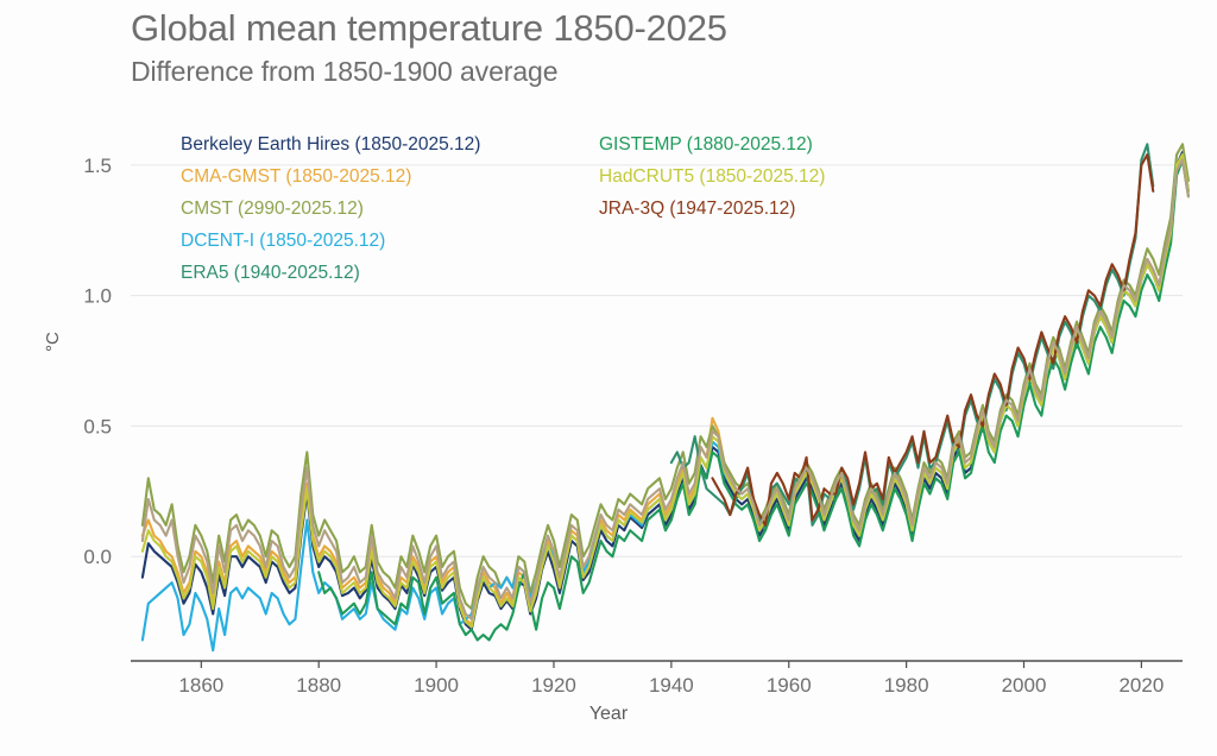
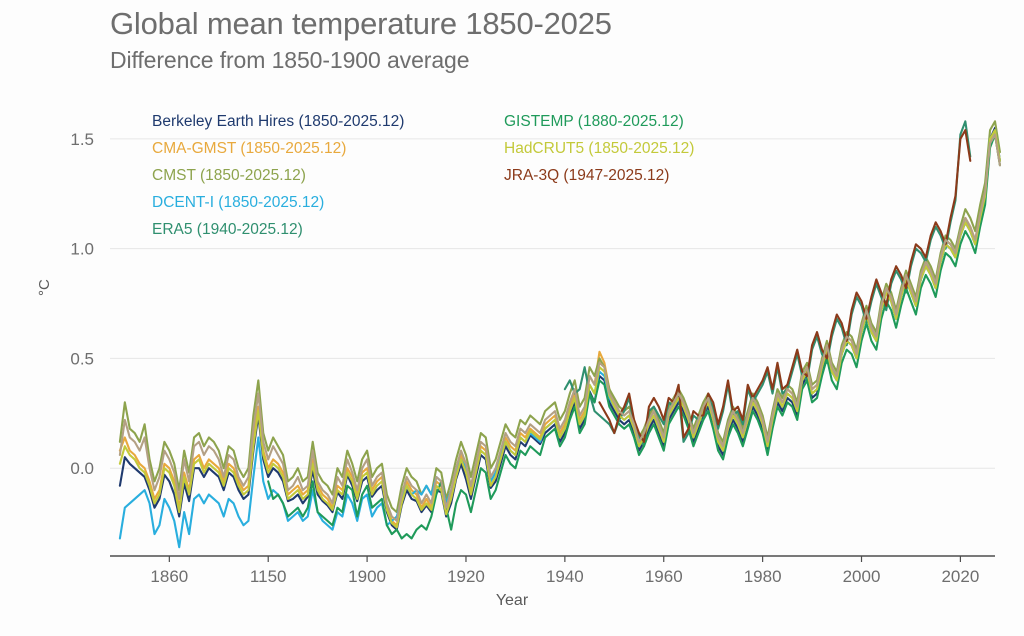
  Global mean temperature 1850-2025
  Difference from 1850-1900 average
  0.0
  0.5
  1.0
  1.5
  1860
- 1880
+ 1150
  1900
  1920
  1940
  1960
  1980
  2000
  2020
  Berkeley Earth Hires (1850-2025.12)
  CMA-GMST (1850-2025.12)
- CMST (2990-2025.12)
+ CMST (1850-2025.12)
  DCENT-I (1850-2025.12)
  ERA5 (1940-2025.12)
  GISTEMP (1880-2025.12)
  HadCRUT5 (1850-2025.12)
  JRA-3Q (1947-2025.12)
  Year
